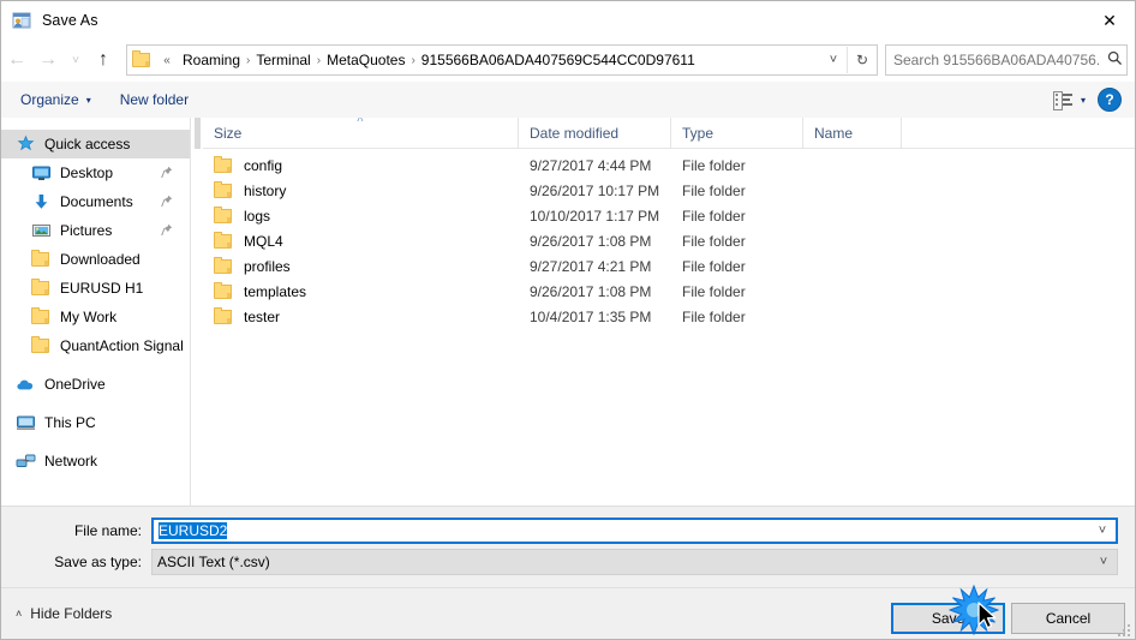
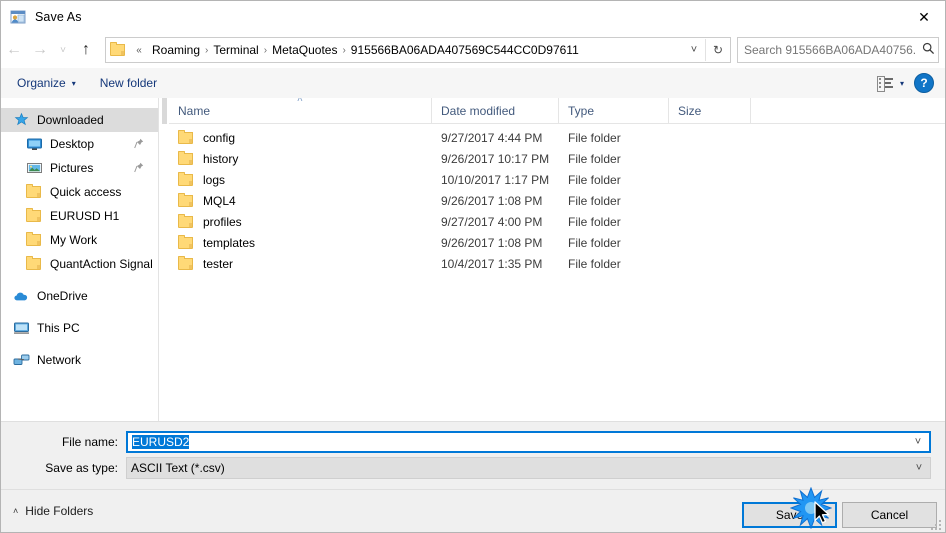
  Save As
  ✕
  ←
  →
  ˅
  ↑
  «
  Roaming
  ›
  Terminal
  ›
  MetaQuotes
  ›
  915566BA06ADA407569C544CC0D97611
  ˅
  ↻
  Search 915566BA06ADA40756.
  Organize
  ▾
  New folder
  ▾
  ?
- Quick access
+ Downloaded
  Desktop
- Documents
  Pictures
- Downloaded
+ Quick access
  EURUSD H1
  My Work
  QuantAction Signal
  OneDrive
  This PC
  Network
- Size
+ Name
  ˄
  Date modified
  Type
- Name
+ Size
  config
  9/27/2017 4:44 PM
  File folder
  history
  9/26/2017 10:17 PM
  File folder
  logs
  10/10/2017 1:17 PM
  File folder
  MQL4
  9/26/2017 1:08 PM
  File folder
  profiles
- 9/27/2017 4:21 PM
+ 9/27/2017 4:00 PM
  File folder
  templates
  9/26/2017 1:08 PM
  File folder
  tester
  10/4/2017 1:35 PM
  File folder
  File name:
  EURUSD2
  ˅
  Save as type:
  ASCII Text (*.csv)
  ˅
  ˄
  Hide Folders
  Sav
  Cancel
